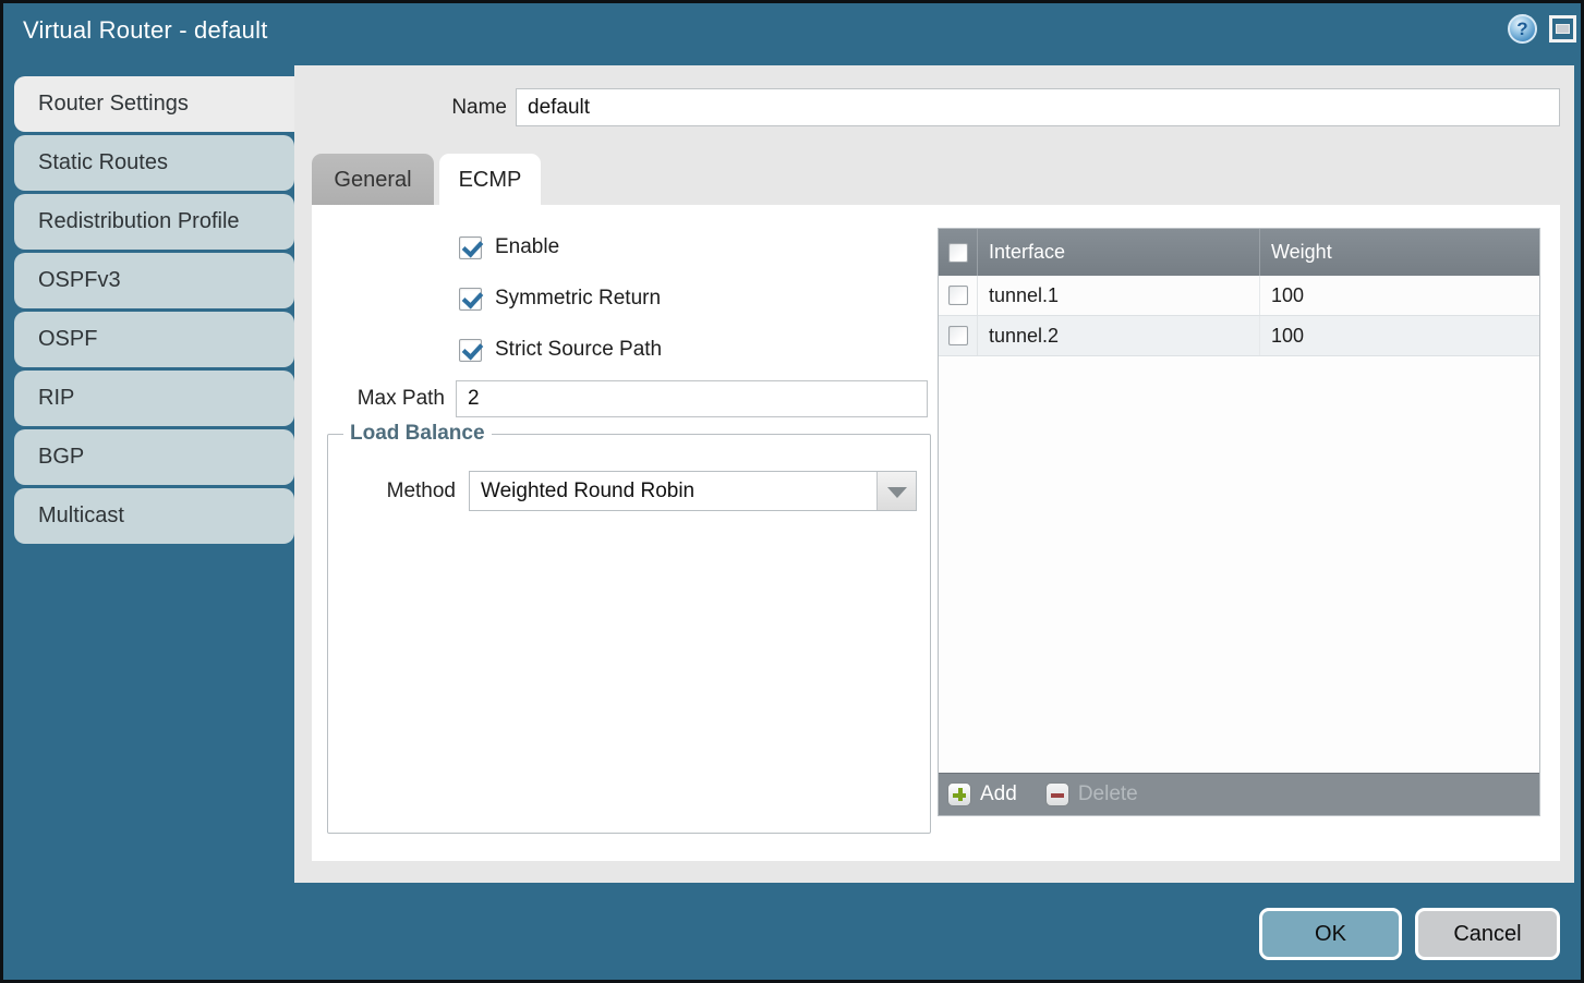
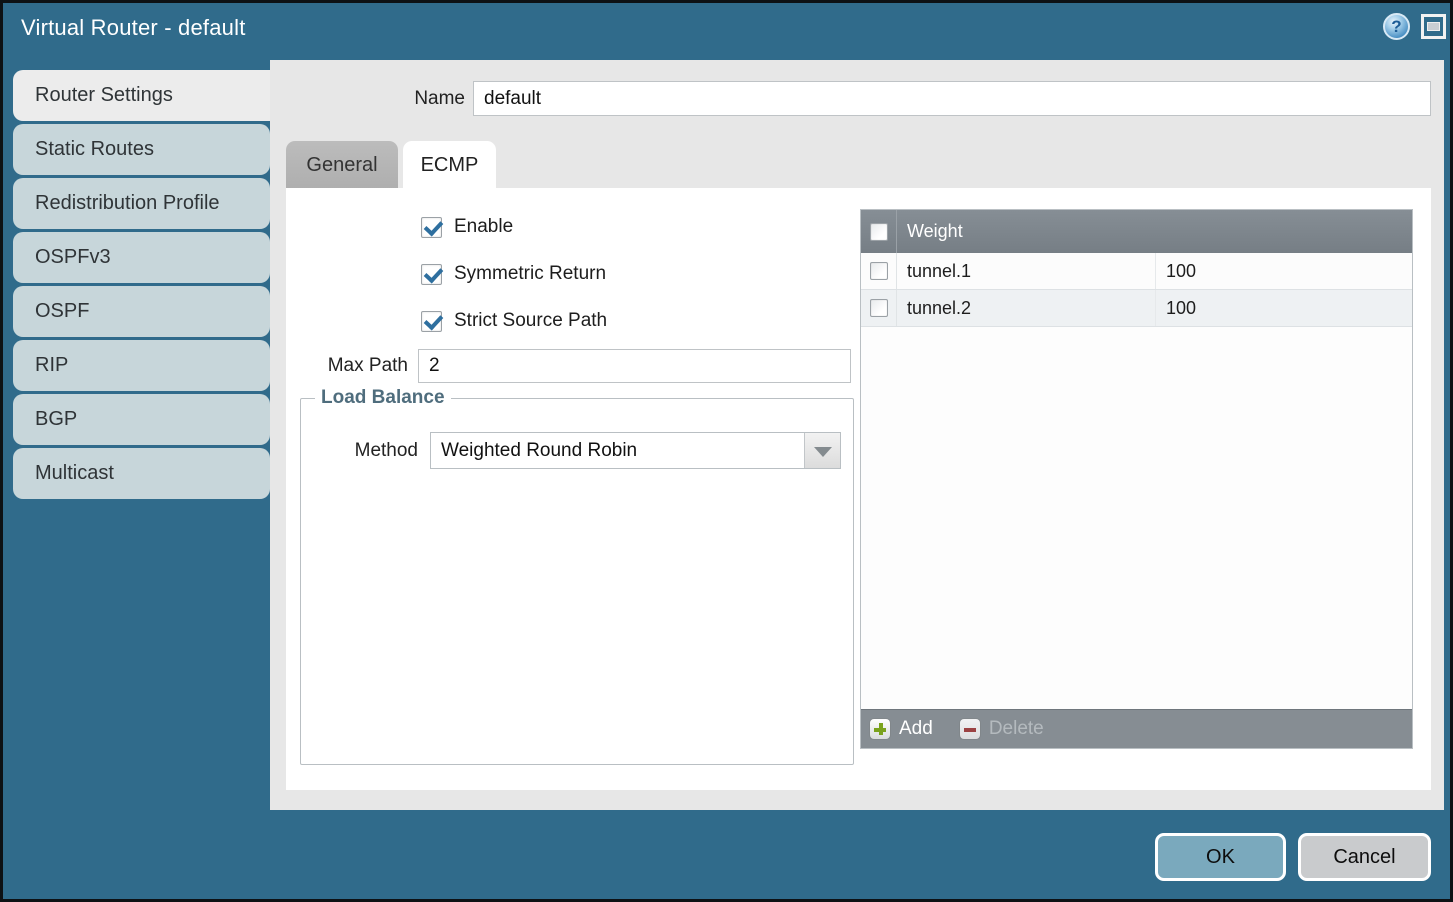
  Virtual Router - default
  ?
  Router Settings
  Static Routes
  Redistribution Profile
  OSPFv3
  OSPF
  RIP
  BGP
  Multicast
  Name
  default
  General
  ECMP
  Enable
  Symmetric Return
  Strict Source Path
  Max Path
  2
  Load Balance
  Method
  Weighted Round Robin
- Interface
  Weight
  tunnel.1
  100
  tunnel.2
  100
  Add
  Delete
  OK
  Cancel
